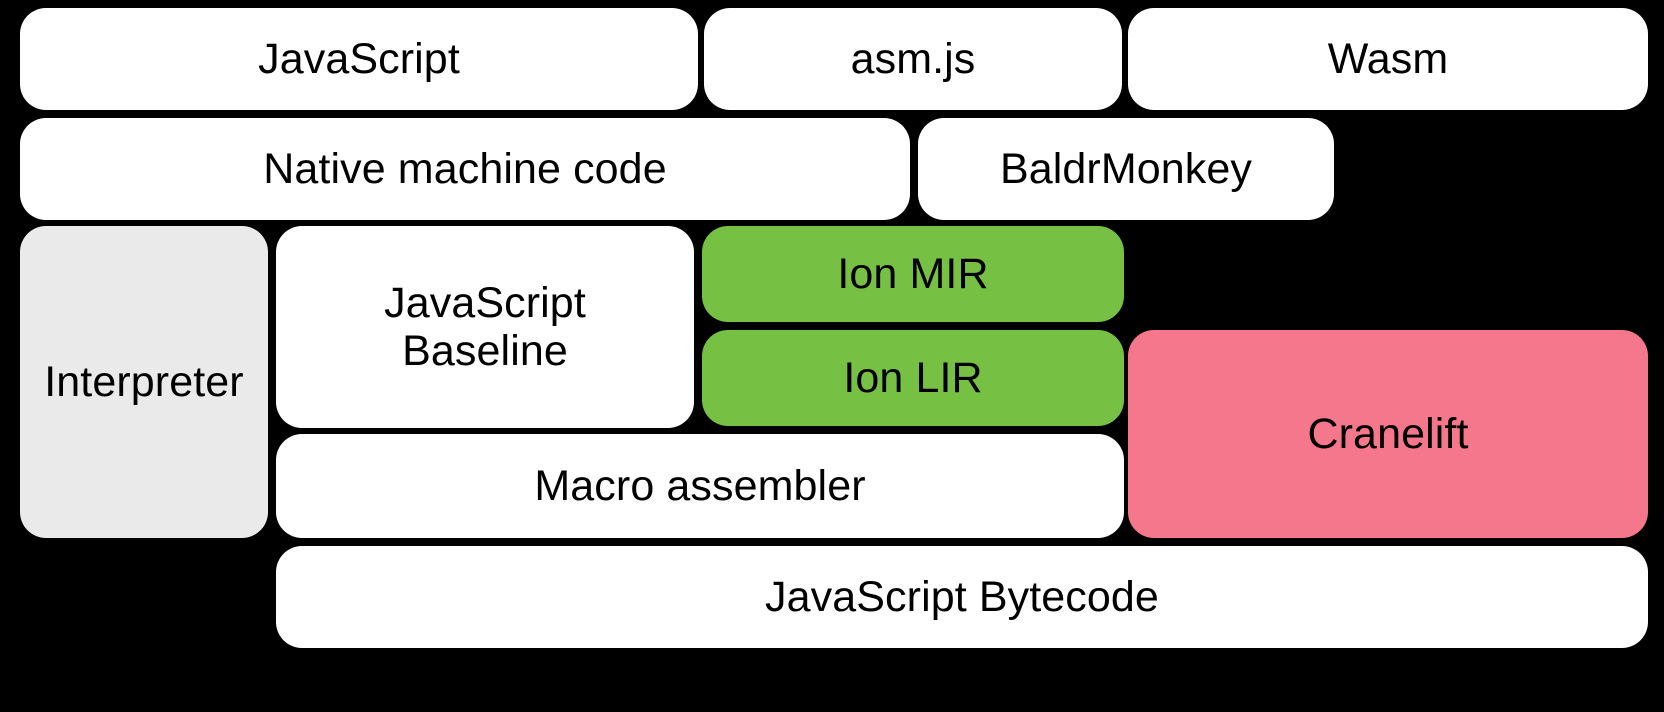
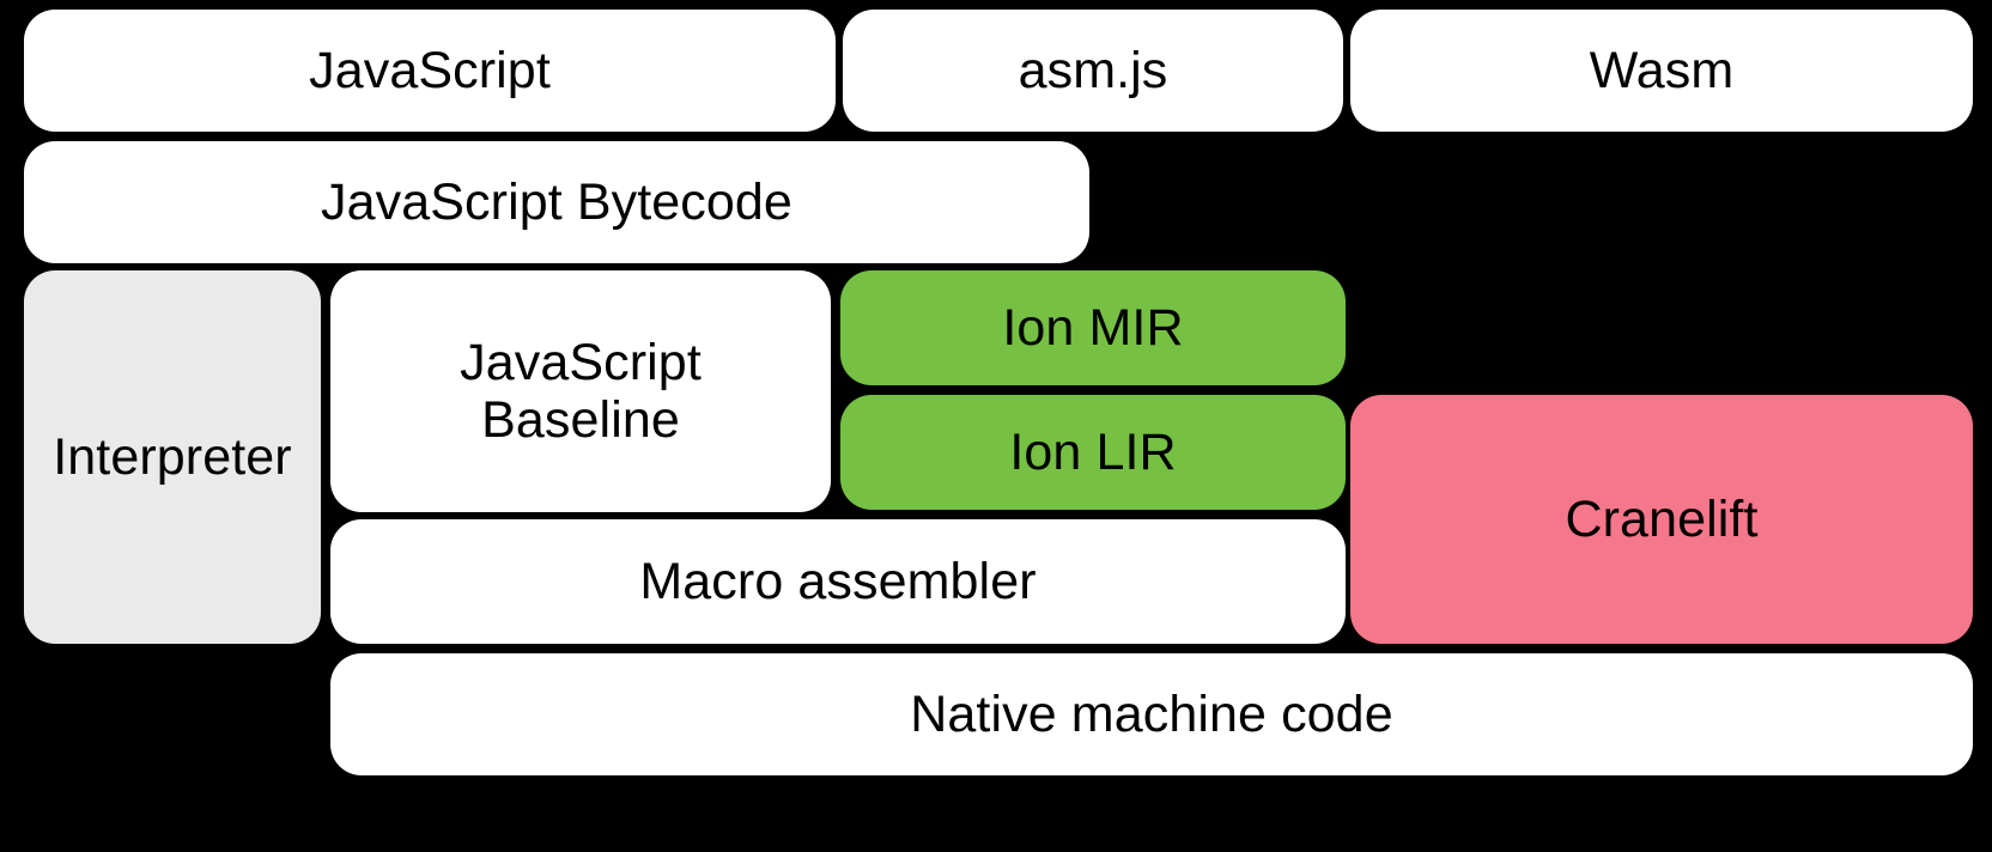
  JavaScript
  asm.js
  Wasm
- Native machine code
+ JavaScript Bytecode
- BaldrMonkey
  Interpreter
  JavaScript
  Baseline
  Ion MIR
  Ion LIR
  Cranelift
  Macro assembler
- JavaScript Bytecode
+ Native machine code
